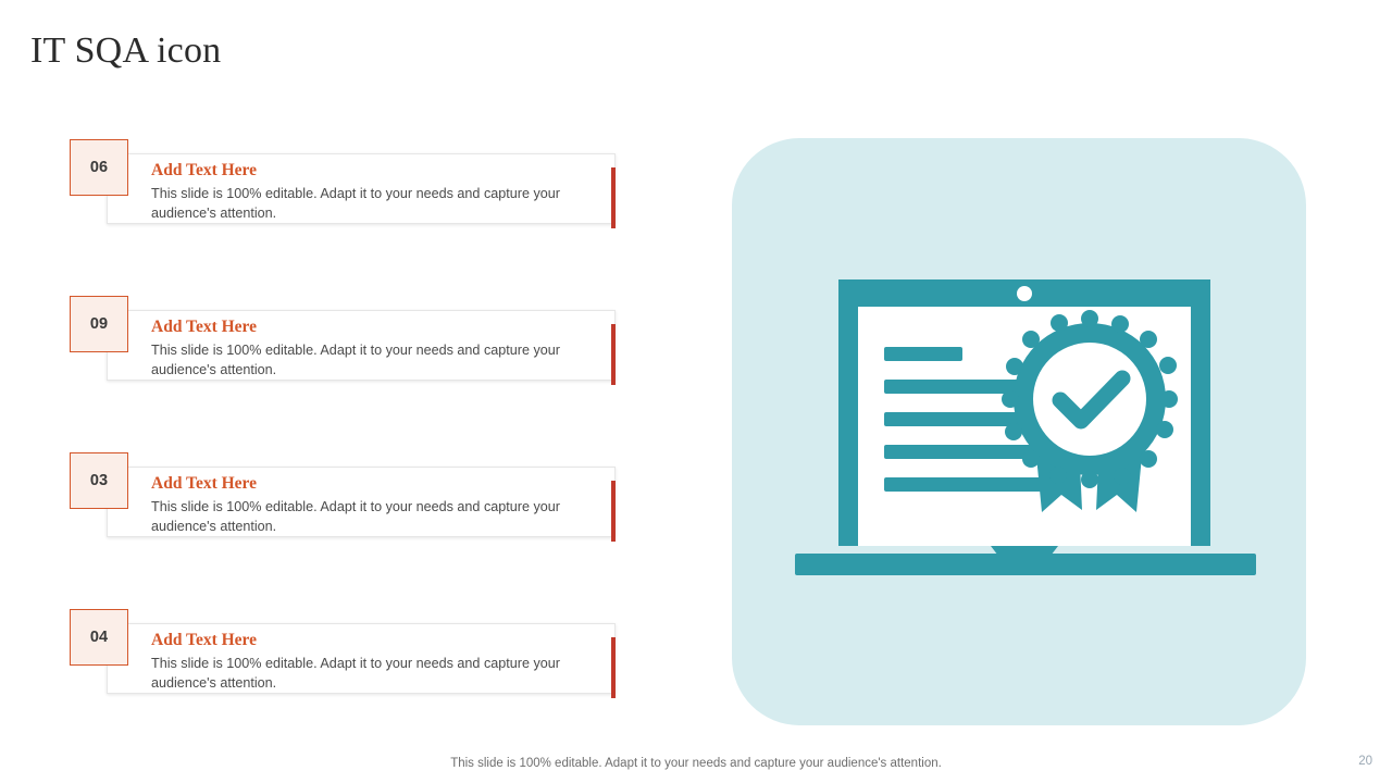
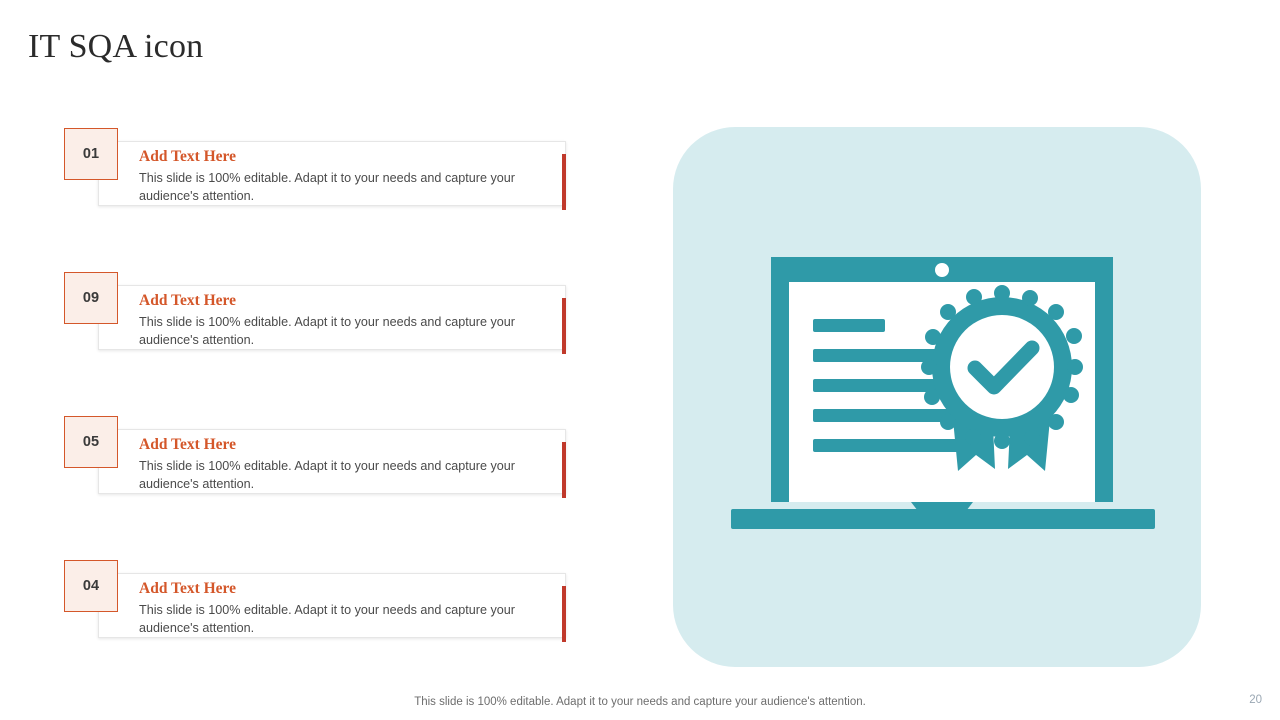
  IT SQA icon
  Add Text Here
  This slide is 100% editable. Adapt it to your needs and capture your audience's attention.
- 06
+ 01
  Add Text Here
  This slide is 100% editable. Adapt it to your needs and capture your audience's attention.
  09
  Add Text Here
  This slide is 100% editable. Adapt it to your needs and capture your audience's attention.
- 03
+ 05
  Add Text Here
  This slide is 100% editable. Adapt it to your needs and capture your audience's attention.
  04
  This slide is 100% editable. Adapt it to your needs and capture your audience's attention.
  20
